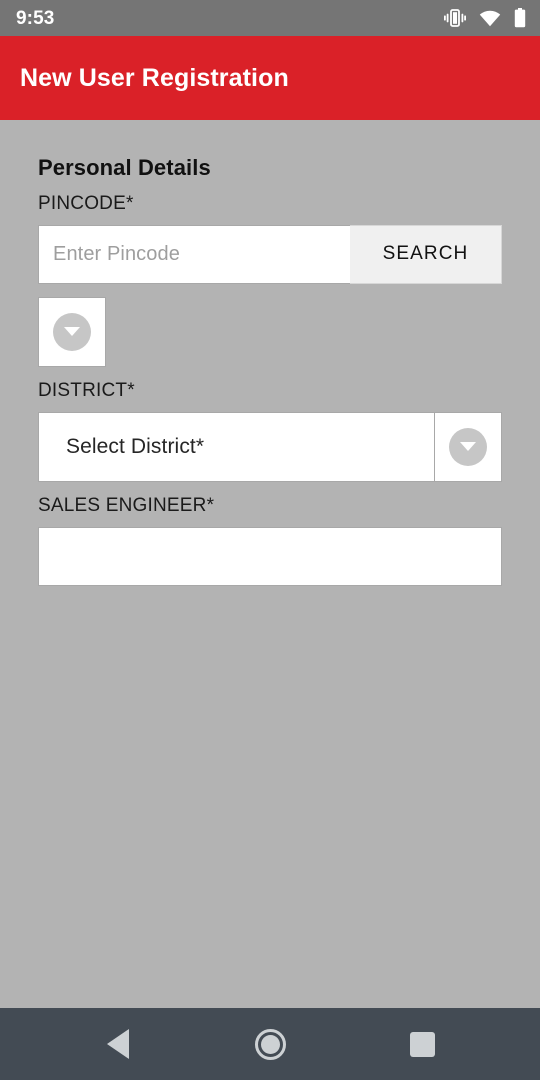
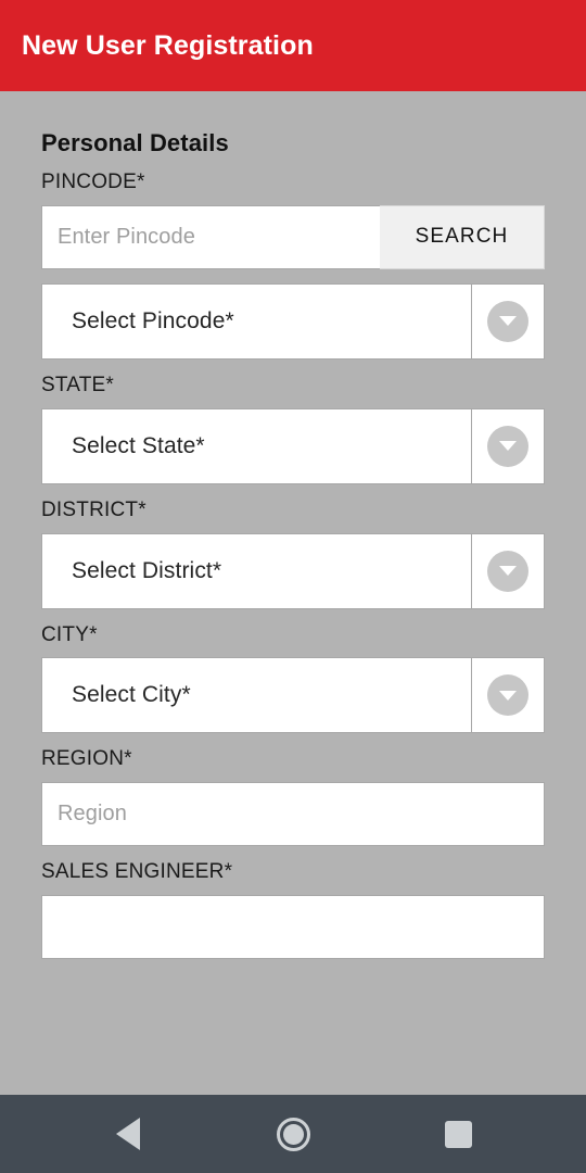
- 9:53
  New User Registration
  Personal Details
  PINCODE*
  Enter Pincode
  SEARCH
+ Select Pincode*
+ STATE*
+ Select State*
  DISTRICT*
  Select District*
+ CITY*
+ Select City*
+ REGION*
+ Region
  SALES ENGINEER*
